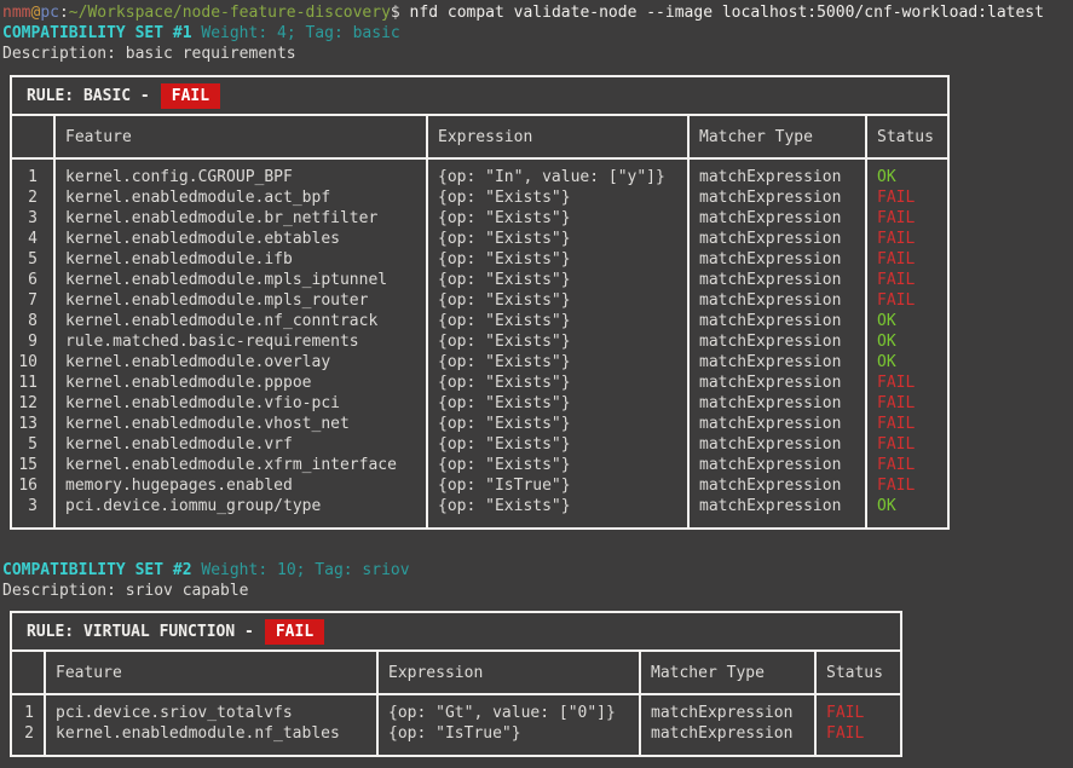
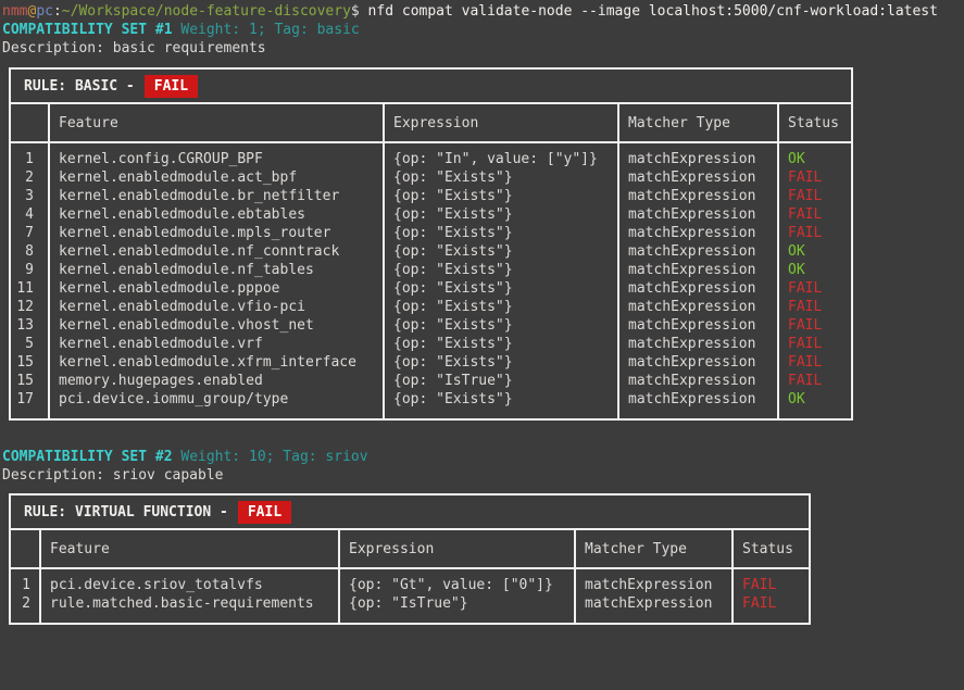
  nmm@pc:~/Workspace/node-feature-discovery$ nfd compat validate-node --image localhost:5000/cnf-workload:latest
- COMPATIBILITY SET #1 Weight: 4; Tag: basic
+ COMPATIBILITY SET #1 Weight: 1; Tag: basic
  Description: basic requirements
  RULE: BASIC - FAIL
  	Feature	Expression	Matcher Type	Status
  1	kernel.config.CGROUP_BPF	{op: "In", value: ["y"]}	matchExpression	OK
  2	kernel.enabledmodule.act_bpf	{op: "Exists"}	matchExpression	FAIL
  3	kernel.enabledmodule.br_netfilter	{op: "Exists"}	matchExpression	FAIL
  4	kernel.enabledmodule.ebtables	{op: "Exists"}	matchExpression	FAIL
- 5	kernel.enabledmodule.ifb	{op: "Exists"}	matchExpression	FAIL
- 6	kernel.enabledmodule.mpls_iptunnel	{op: "Exists"}	matchExpression	FAIL
  7	kernel.enabledmodule.mpls_router	{op: "Exists"}	matchExpression	FAIL
  8	kernel.enabledmodule.nf_conntrack	{op: "Exists"}	matchExpression	OK
- 9	rule.matched.basic-requirements	{op: "Exists"}	matchExpression	OK
+ 9	kernel.enabledmodule.nf_tables	{op: "Exists"}	matchExpression	OK
- 10	kernel.enabledmodule.overlay	{op: "Exists"}	matchExpression	OK
  11	kernel.enabledmodule.pppoe	{op: "Exists"}	matchExpression	FAIL
  12	kernel.enabledmodule.vfio-pci	{op: "Exists"}	matchExpression	FAIL
  13	kernel.enabledmodule.vhost_net	{op: "Exists"}	matchExpression	FAIL
  5	kernel.enabledmodule.vrf	{op: "Exists"}	matchExpression	FAIL
  15	kernel.enabledmodule.xfrm_interface	{op: "Exists"}	matchExpression	FAIL
- 16	memory.hugepages.enabled	{op: "IsTrue"}	matchExpression	FAIL
+ 15	memory.hugepages.enabled	{op: "IsTrue"}	matchExpression	FAIL
- 3	pci.device.iommu_group/type	{op: "Exists"}	matchExpression	OK
+ 17	pci.device.iommu_group/type	{op: "Exists"}	matchExpression	OK
  COMPATIBILITY SET #2 Weight: 10; Tag: sriov
  Description: sriov capable
  RULE: VIRTUAL FUNCTION - FAIL
  	Feature	Expression	Matcher Type	Status
  1	pci.device.sriov_totalvfs	{op: "Gt", value: ["0"]}	matchExpression	FAIL
- 2	kernel.enabledmodule.nf_tables	{op: "IsTrue"}	matchExpression	FAIL
+ 2	rule.matched.basic-requirements	{op: "IsTrue"}	matchExpression	FAIL
